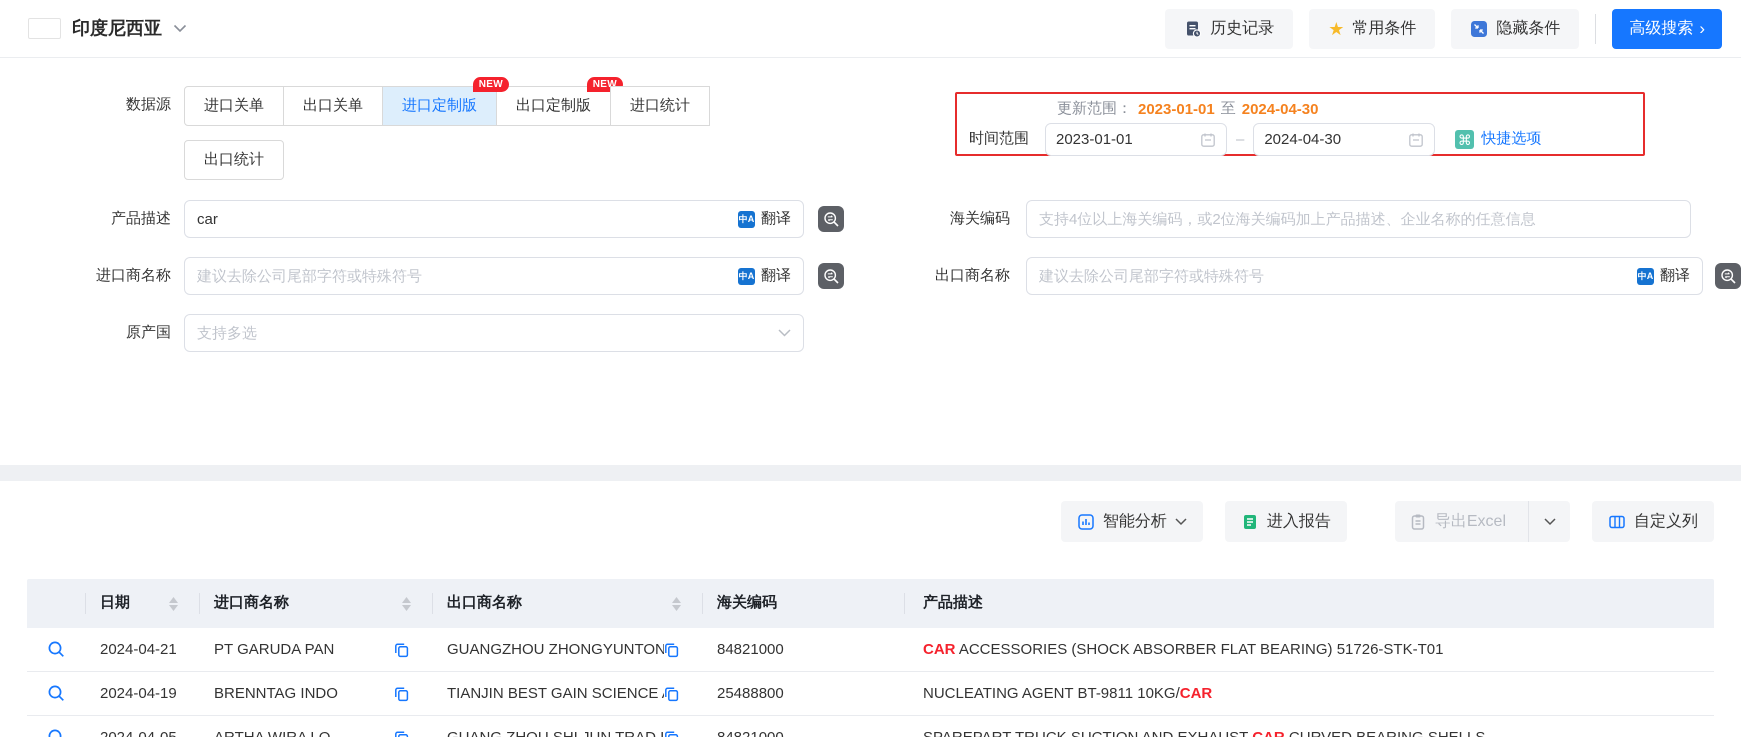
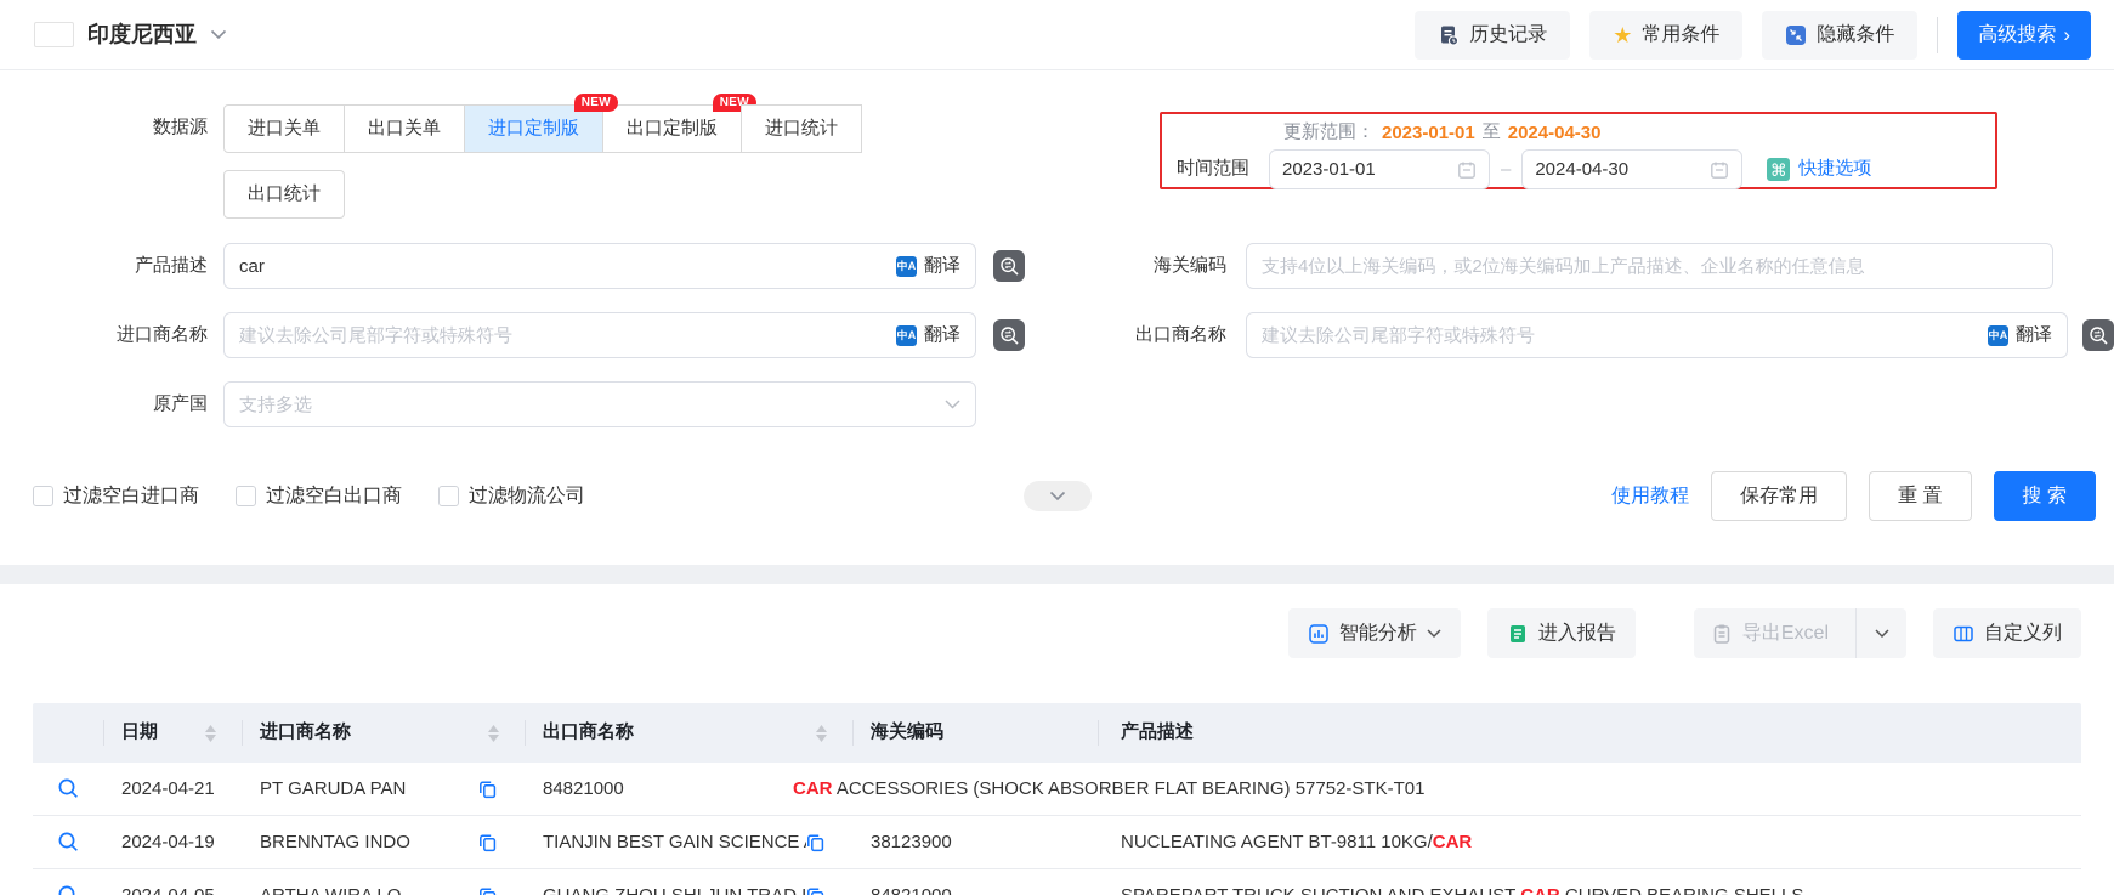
  印度尼西亚
  历史记录
  ★
  常用条件
  隐藏条件
  高级搜索
  ›
  更新范围：
  2023-01-01
  至
  2024-04-30
  时间范围
  2023-01-01
  –
  2024-04-30
  ⌘
  快捷选项
  数据源
  进口关单
  出口关单
  进口定制版
  NEW
  出口定制版
  NEW
  进口统计
  出口统计
  产品描述
  car
  中A
  翻译
  海关编码
  支持4位以上海关编码，或2位海关编码加上产品描述、企业名称的任意信息
  进口商名称
  建议去除公司尾部字符或特殊符号
  中A
  翻译
  出口商名称
  建议去除公司尾部字符或特殊符号
  中A
  翻译
  原产国
  支持多选
+ 过滤空白进口商
+ 过滤空白出口商
+ 过滤物流公司
+ 使用教程
+ 保存常用
+ 重 置
+ 搜 索
  智能分析
  进入报告
  导出Excel
  自定义列
  日期
  进口商名称
  出口商名称
  海关编码
  产品描述
  2024-04-21
  PT GARUDA PAN
- GUANGZHOU ZHONGYUNTON
  84821000
  CAR
- ACCESSORIES (SHOCK ABSORBER FLAT BEARING) 51726-STK-T01
+ ACCESSORIES (SHOCK ABSORBER FLAT BEARING) 57752-STK-T01
  2024-04-19
  BRENNTAG INDO
  TIANJIN BEST GAIN SCIENCE
- 25488800
+ 38123900
  NUCLEATING AGENT BT-9811 10KG/
  CAR
